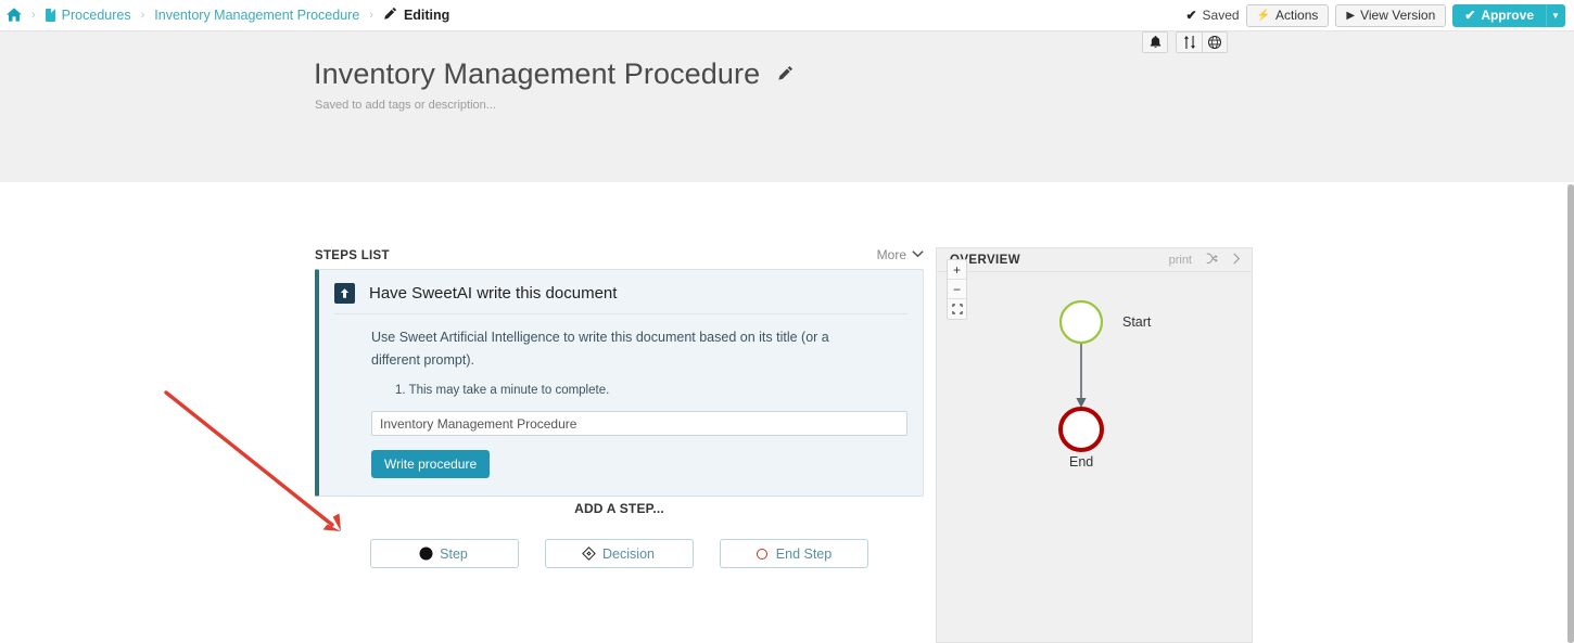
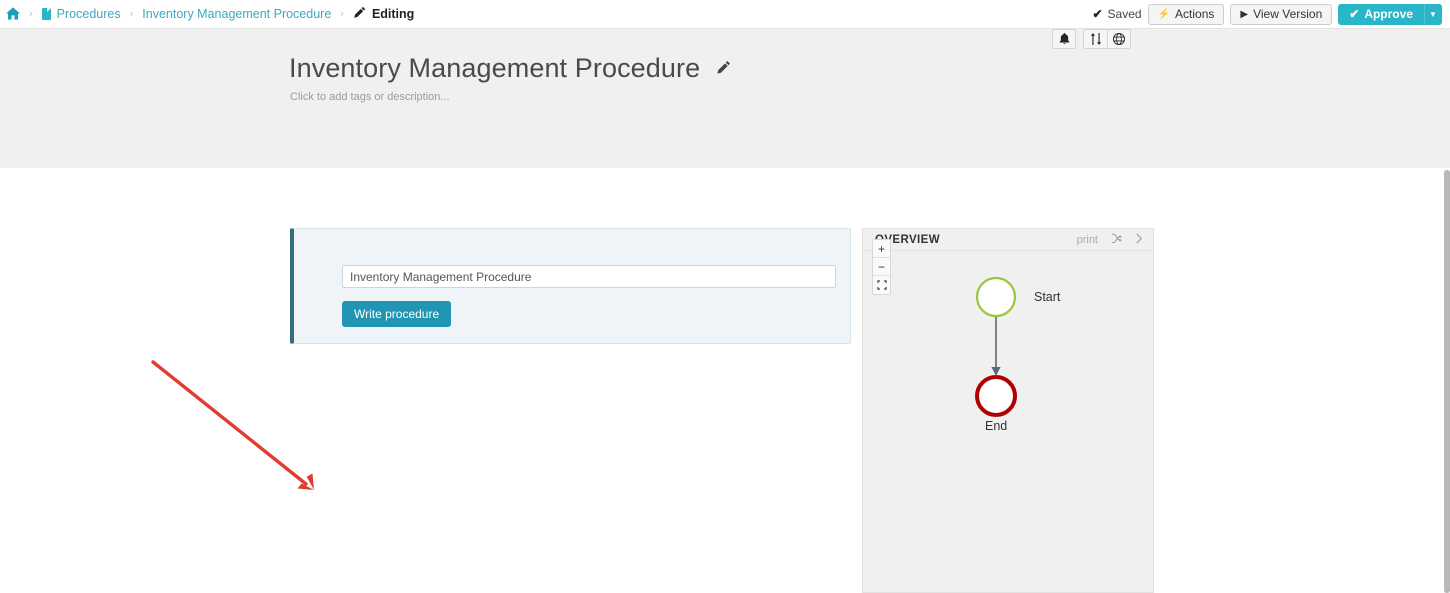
  ›
  Procedures
  ›
  Inventory Management Procedure
  ›
  Editing
  ✔
  Saved
  ⚡
  Actions
  ▶
  View Version
  ✔
  Approve
  ▼
  Inventory Management Procedure
- Saved to add tags or description...
+ Click to add tags or description...
- STEPS LIST
- More
- Have SweetAI write this document
- Use Sweet Artificial Intelligence to write this document based on its title (or a different prompt).
- 1. This may take a minute to complete.
  Inventory Management Procedure
  Write procedure
- ADD A STEP...
- Step
- Decision
- End Step
  ERVIEW
  print
  +
  −
  Start
  End
